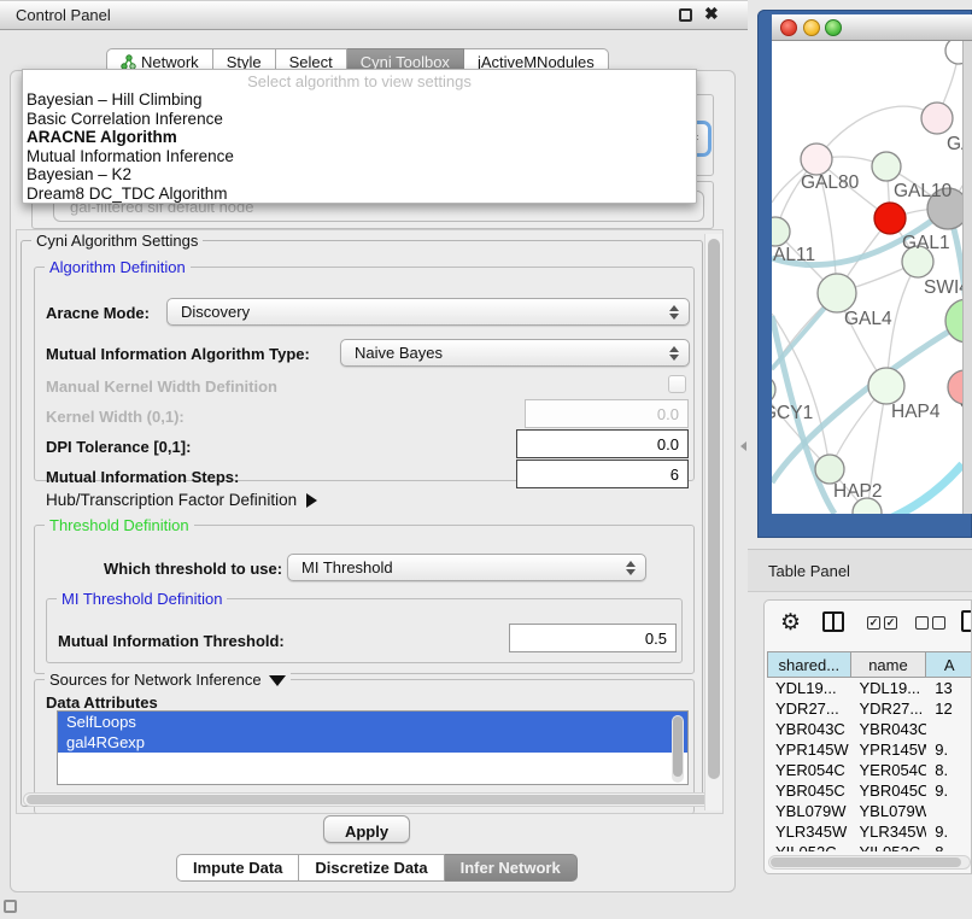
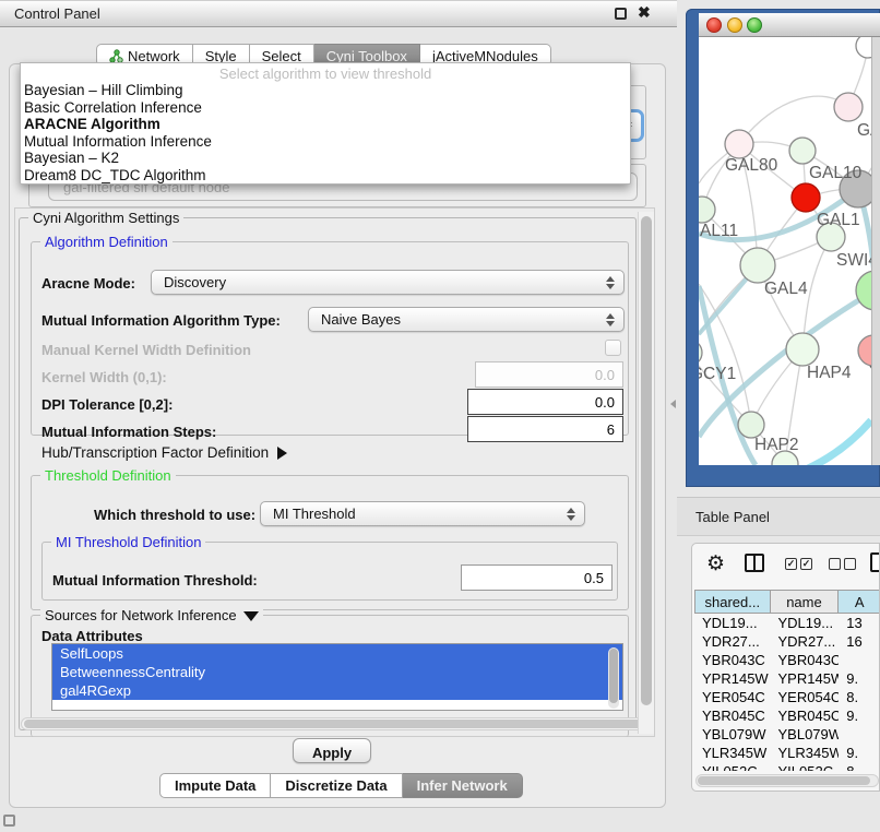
  Control Panel
  ✖
  Network
  Style
  Select
  Cyni Toolbox
  jActiveMNodules
  gal-filtered sif default node
- Select algorithm to view settings
+ Select algorithm to view threshold
  Bayesian – Hill Climbing
  Basic Correlation Inference
  ARACNE Algorithm
  Mutual Information Inference
  Bayesian – K2
  Dream8 DC_TDC Algorithm
  Cyni Algorithm Settings
  Algorithm Definition
  Aracne Mode:
  Discovery
  Mutual Information Algorithm Type:
  Naive Bayes
  Manual Kernel Width Definition
  Kernel Width (0,1):
  0.0
- DPI Tolerance [0,1]:
+ DPI Tolerance [0,2]:
  0.0
  Mutual Information Steps:
  6
  Hub/Transcription Factor Definition
  Threshold Definition
  Which threshold to use:
  MI Threshold
  MI Threshold Definition
  Mutual Information Threshold:
  0.5
  Sources for Network Inference
  Data Attributes
  SelfLoops
+ BetweennessCentrality
  gal4RGexp
  Apply
  Impute Data
  Discretize Data
  Infer Network
  GAL80
  GAL10
  GAL1
  AL11
  SWI
  GAL4
  CY1
  HAP4
  HAP2
  Table Panel
  ⚙
  ✓
  ✓
  shared...
  name
  A
  YDL19...
  YDL19...
  13
  YDR27...
  YDR27...
- 12
+ 16
  YBR043C
  YBR043C
  YPR145W
  YPR145W
  9.
  YER054C
  YER054C
  8.
  YBR045C
  YBR045C
  9.
  YBL079W
  YBL079W
  YLR345W
  YLR345W
  9.
